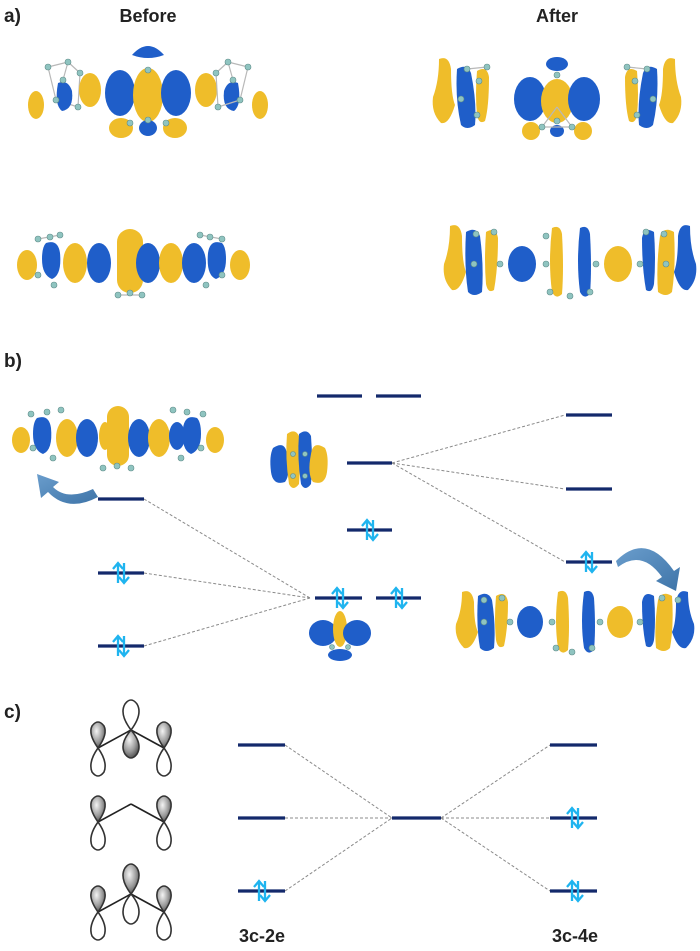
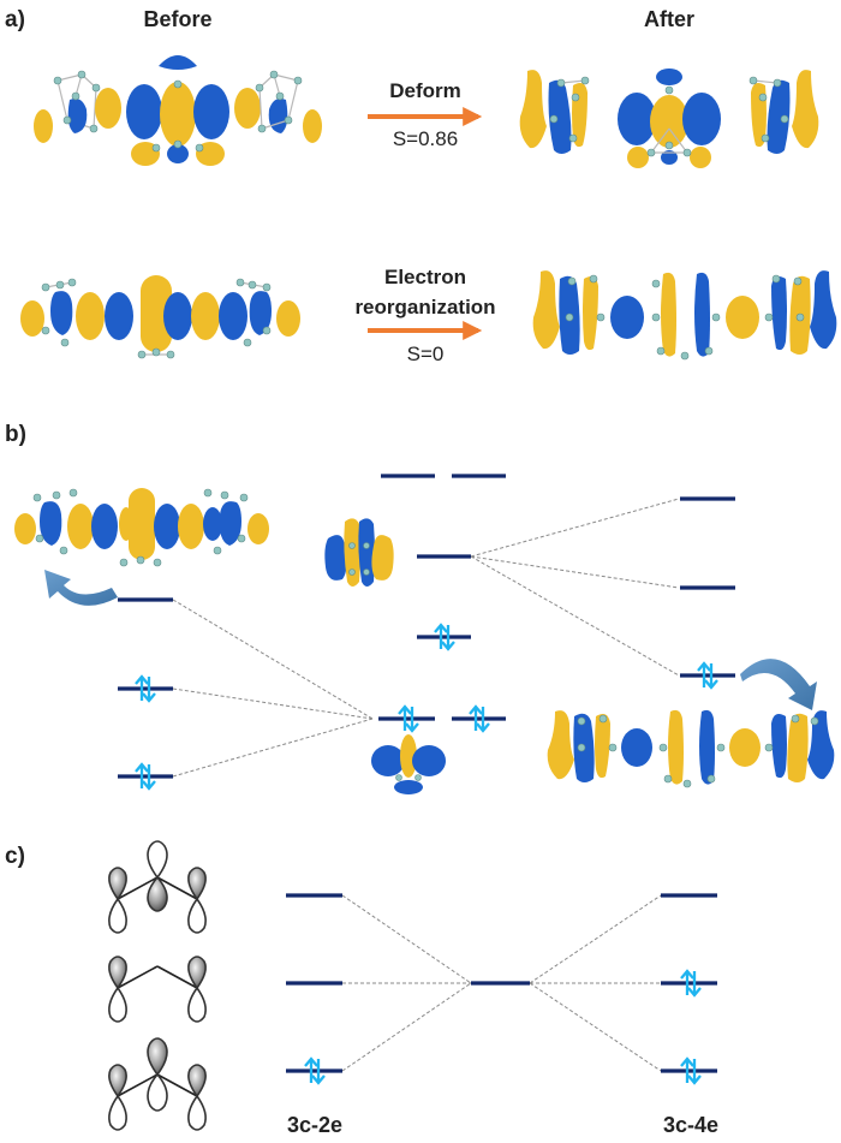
  a)
  Before
  After
+ Deform
+ S=0.86
+ Electron
+ reorganization
+ S=0
  b)
  c)
  3c-2e
  3c-4e
